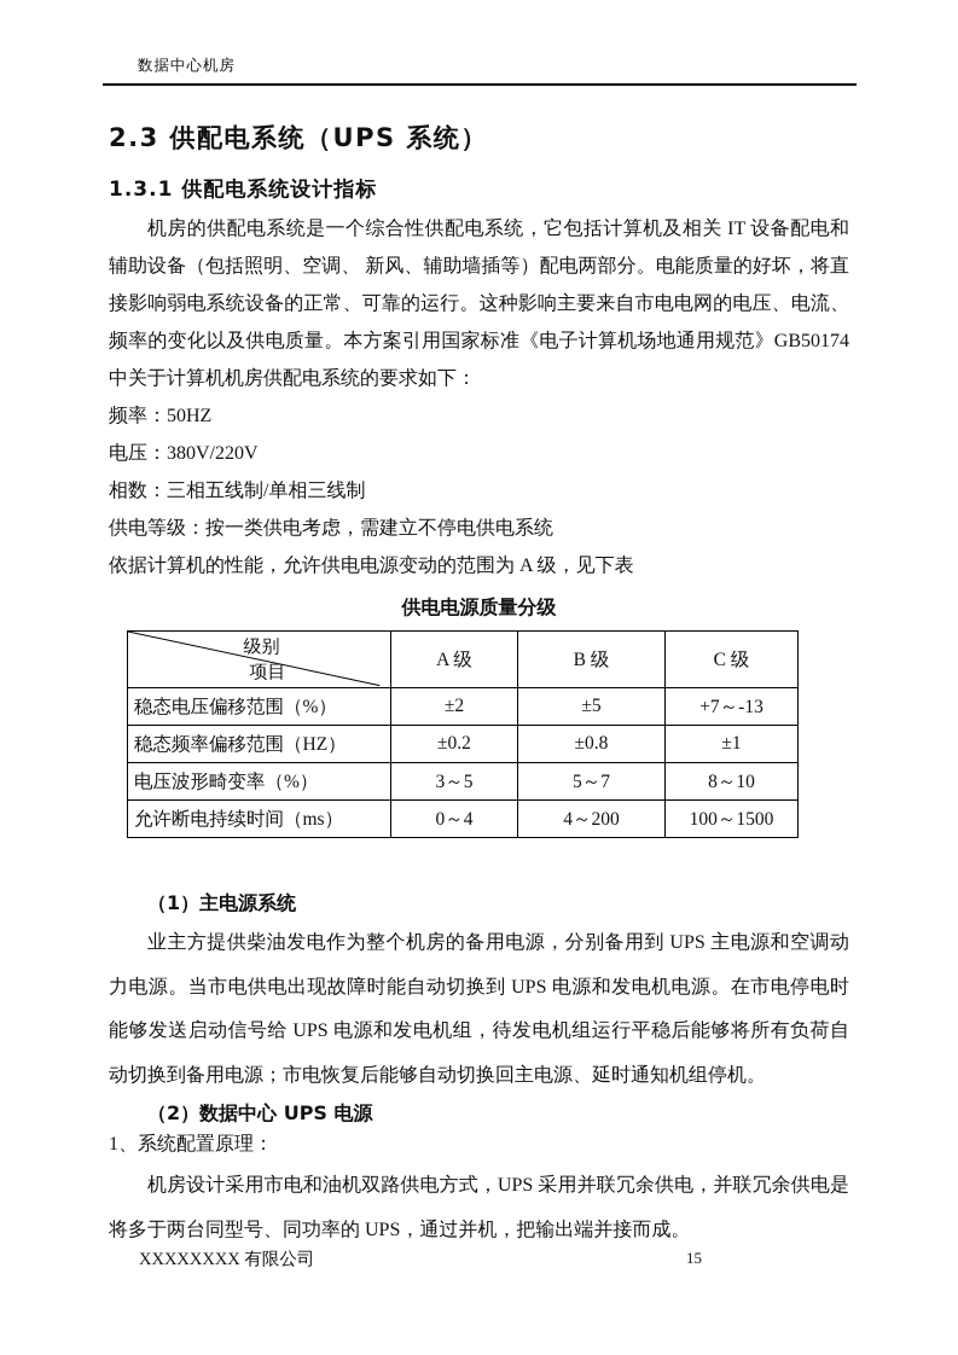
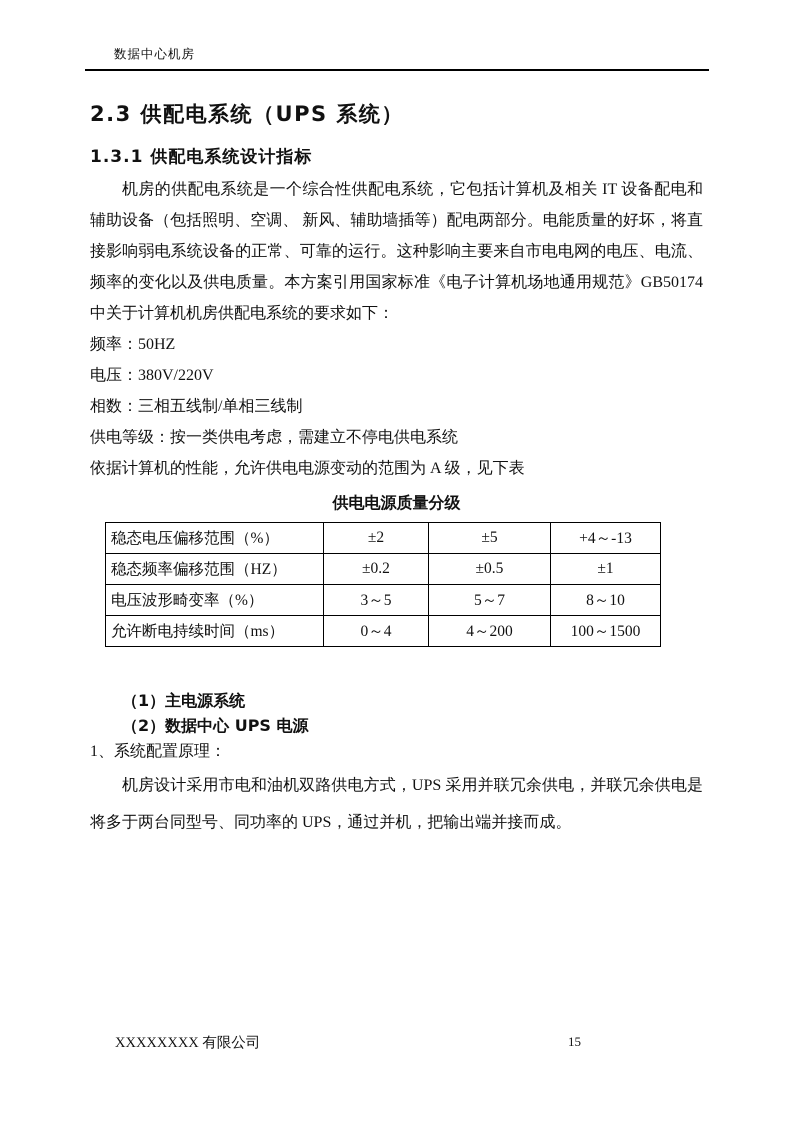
  数据中心机房
  2.3 供配电系统（UPS 系统）
  1.3.1 供配电系统设计指标
  机房的供配电系统是一个综合性供配电系统，它包括计算机及相关 IT 设备配电和辅助设备（包括照明、空调、 新风、辅助墙插等）配电两部分。电能质量的好坏，将直接影响弱电系统设备的正常、可靠的运行。这种影响主要来自市电电网的电压、电流、频率的变化以及供电质量。本方案引用国家标准《电子计算机场地通用规范》GB50174 中关于计算机机房供配电系统的要求如下：
  频率：50HZ
  电压：380V/220V
  相数：三相五线制/单相三线制
  供电等级：按一类供电考虑，需建立不停电供电系统
  依据计算机的性能，允许供电电源变动的范围为 A 级，见下表
  供电电源质量分级
- 级别 项目	A 级	B 级	C 级
- 稳态电压偏移范围（%）	±2	±5	+7～-13
+ 稳态电压偏移范围（%）	±2	±5	+4～-13
- 稳态频率偏移范围（HZ）	±0.2	±0.8	±1
+ 稳态频率偏移范围（HZ）	±0.2	±0.5	±1
  电压波形畸变率（%）	3～5	5～7	8～10
  允许断电持续时间（ms）	0～4	4～200	100～1500
  （1）主电源系统
- 业主方提供柴油发电作为整个机房的备用电源，分别备用到 UPS 主电源和空调动力电源。当市电供电出现故障时能自动切换到 UPS 电源和发电机电源。在市电停电时能够发送启动信号给 UPS 电源和发电机组，待发电机组运行平稳后能够将所有负荷自动切换到备用电源；市电恢复后能够自动切换回主电源、延时通知机组停机。
  （2）数据中心 UPS 电源
  1、系统配置原理：
  机房设计采用市电和油机双路供电方式，UPS 采用并联冗余供电，并联冗余供电是将多于两台同型号、同功率的 UPS，通过并机，把输出端并接而成。
  XXXXXXXX 有限公司
  15
